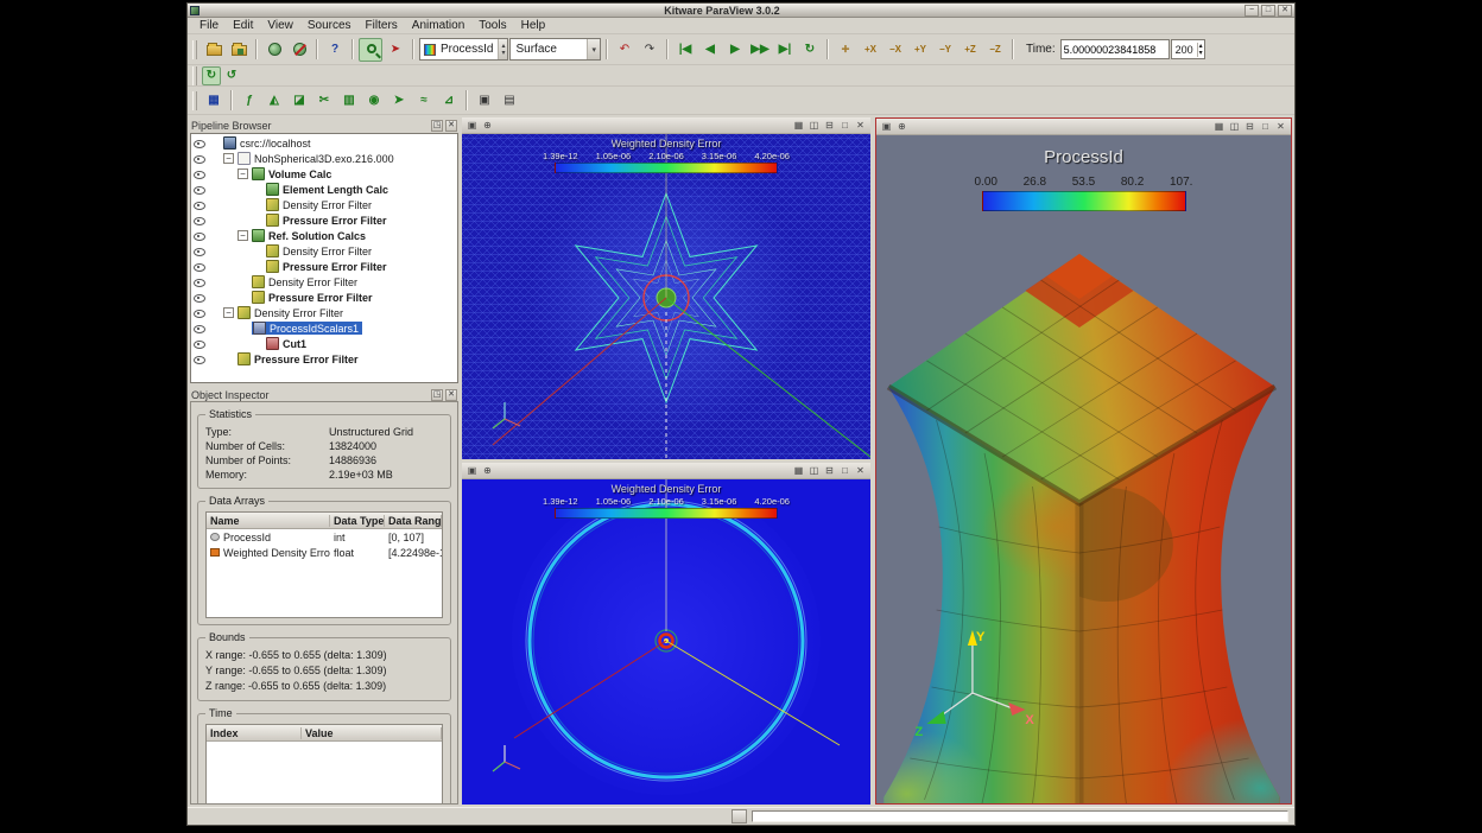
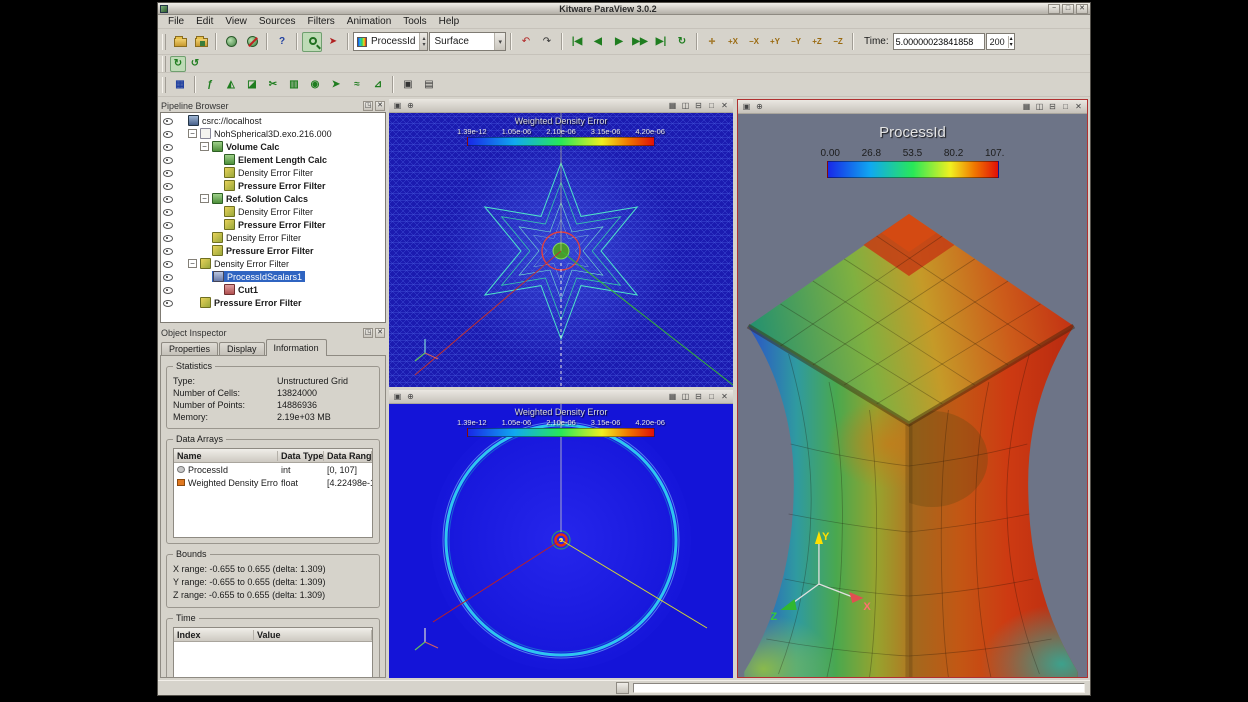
  Kitware ParaView 3.0.2
  File
  Edit
  View
  Sources
  Filters
  Animation
  Tools
  Help
  ?
  ➤
  ProcessId
  Surface
  ↶
  ↷
  |◀
  ◀
  ▶
  ▶▶
  ▶|
  ↻
  ✛
  +X
  −X
  +Y
  −Y
  +Z
  −Z
  Time:
  5.00000023841858
  200
  ↻
  ↺
  ▦
  ƒ
  ◭
  ◪
  ✂
  ▥
  ◉
  ➤
  ≈
  ⊿
  ▣
  ▤
  Pipeline Browser
  csrc://localhost
  −
  NohSpherical3D.exo.216.000
  −
  Volume Calc
  Element Length Calc
  Density Error Filter
  Pressure Error Filter
  −
  Ref. Solution Calcs
  Density Error Filter
  Pressure Error Filter
  Density Error Filter
  Pressure Error Filter
  −
  Density Error Filter
  ProcessIdScalars1
  Cut1
  Pressure Error Filter
  Object Inspector
+ Properties
+ Display
+ Information
  Statistics
  Type:
  Unstructured Grid
  Number of Cells:
  13824000
  Number of Points:
  14886936
  Memory:
  2.19e+03 MB
  Data Arrays
  Name
  Data Type
  Data Rang
  ProcessId
  int
  [0, 107]
  Weighted Density Erro
  float
  Bounds
  X range: -0.655 to 0.655 (delta: 1.309)
  Y range: -0.655 to 0.655 (delta: 1.309)
  Z range: -0.655 to 0.655 (delta: 1.309)
  Time
  Index
  Value
  ▣
  ⊕
  ▦
  ◫
  ⊟
  □
  ✕
  Weighted Density Error
  1.39e-12
  1.05e-06
  2.10e-06
  3.15e-06
  4.20e-06
  ▣
  ⊕
  ▦
  ◫
  ⊟
  □
  ✕
  Weighted Density Error
  1.39e-12
  1.05e-06
  2.10e-06
  3.15e-06
  4.20e-06
  ▣
  ⊕
  ▦
  ◫
  ⊟
  □
  ✕
  Y
  X
  Z
  ProcessId
  0.00
  26.8
  53.5
  80.2
  107.
